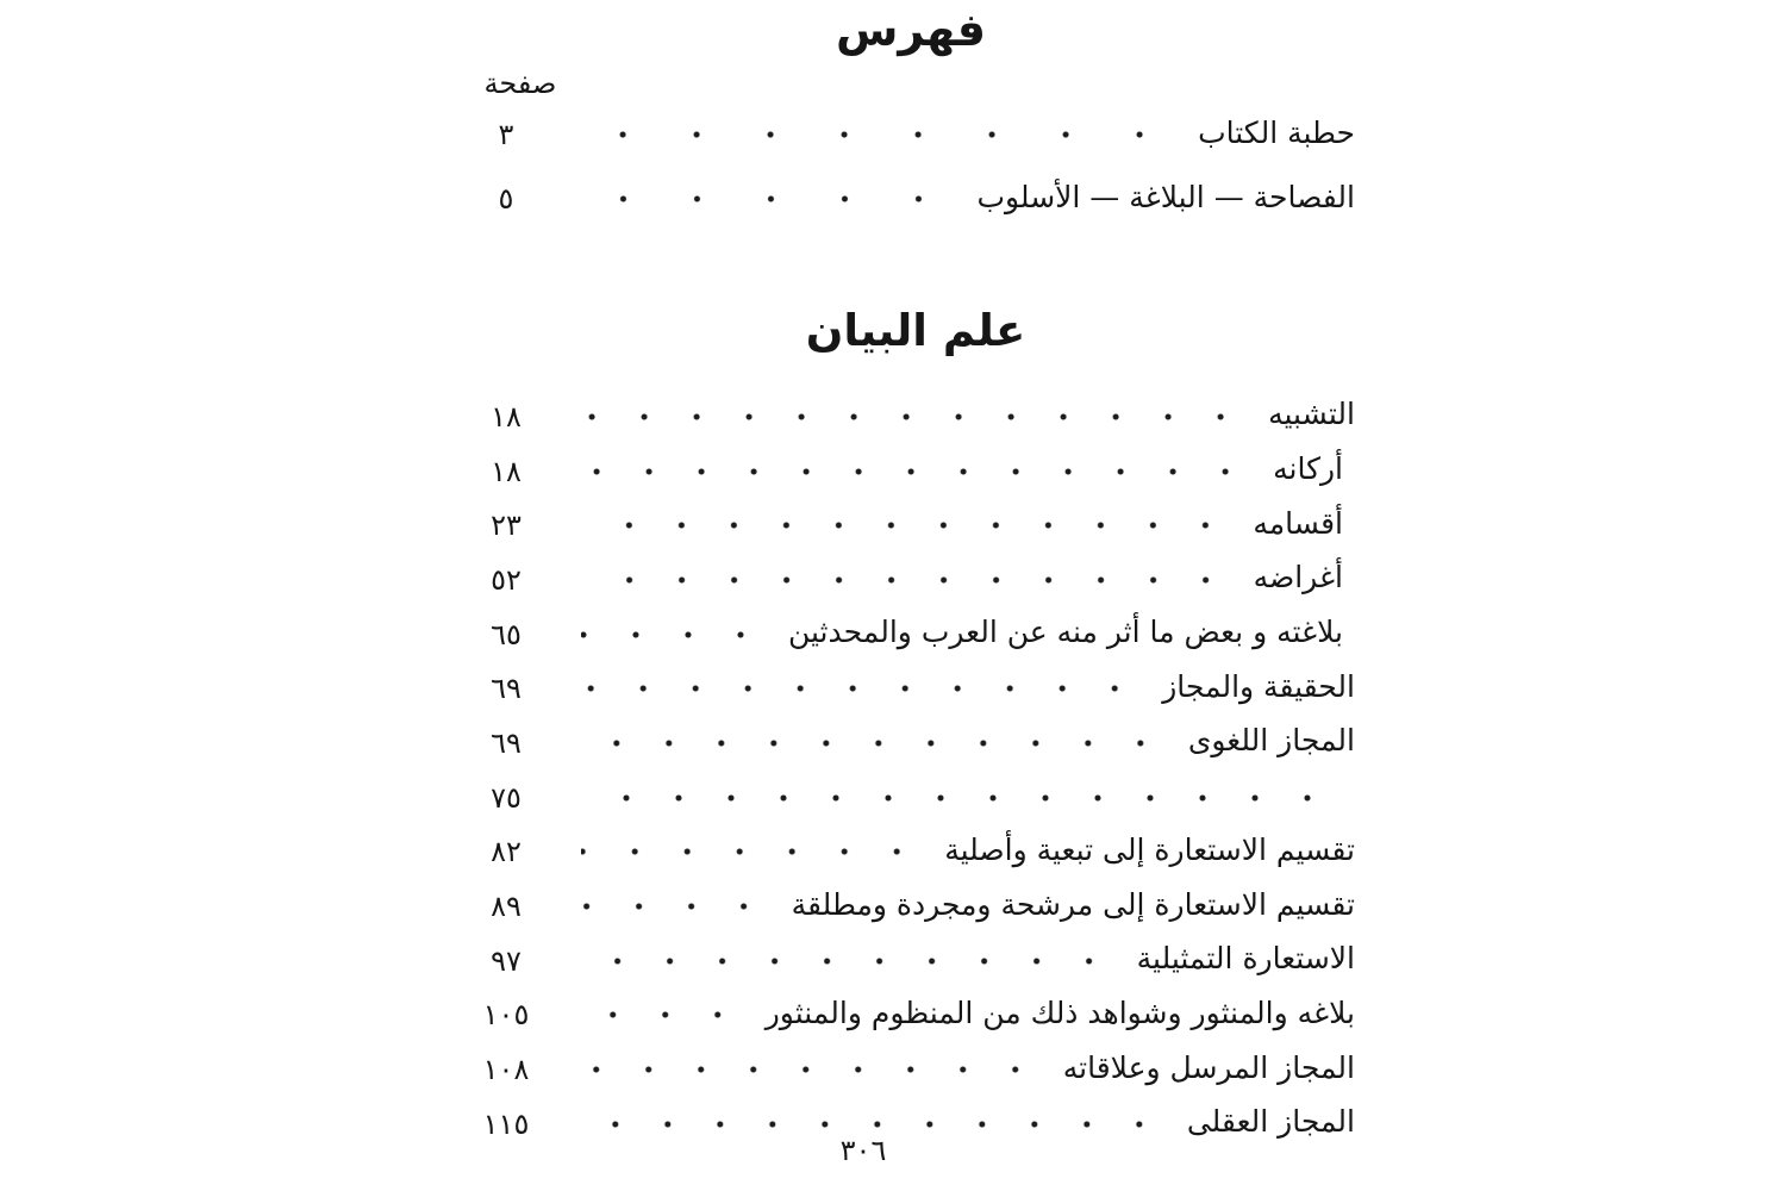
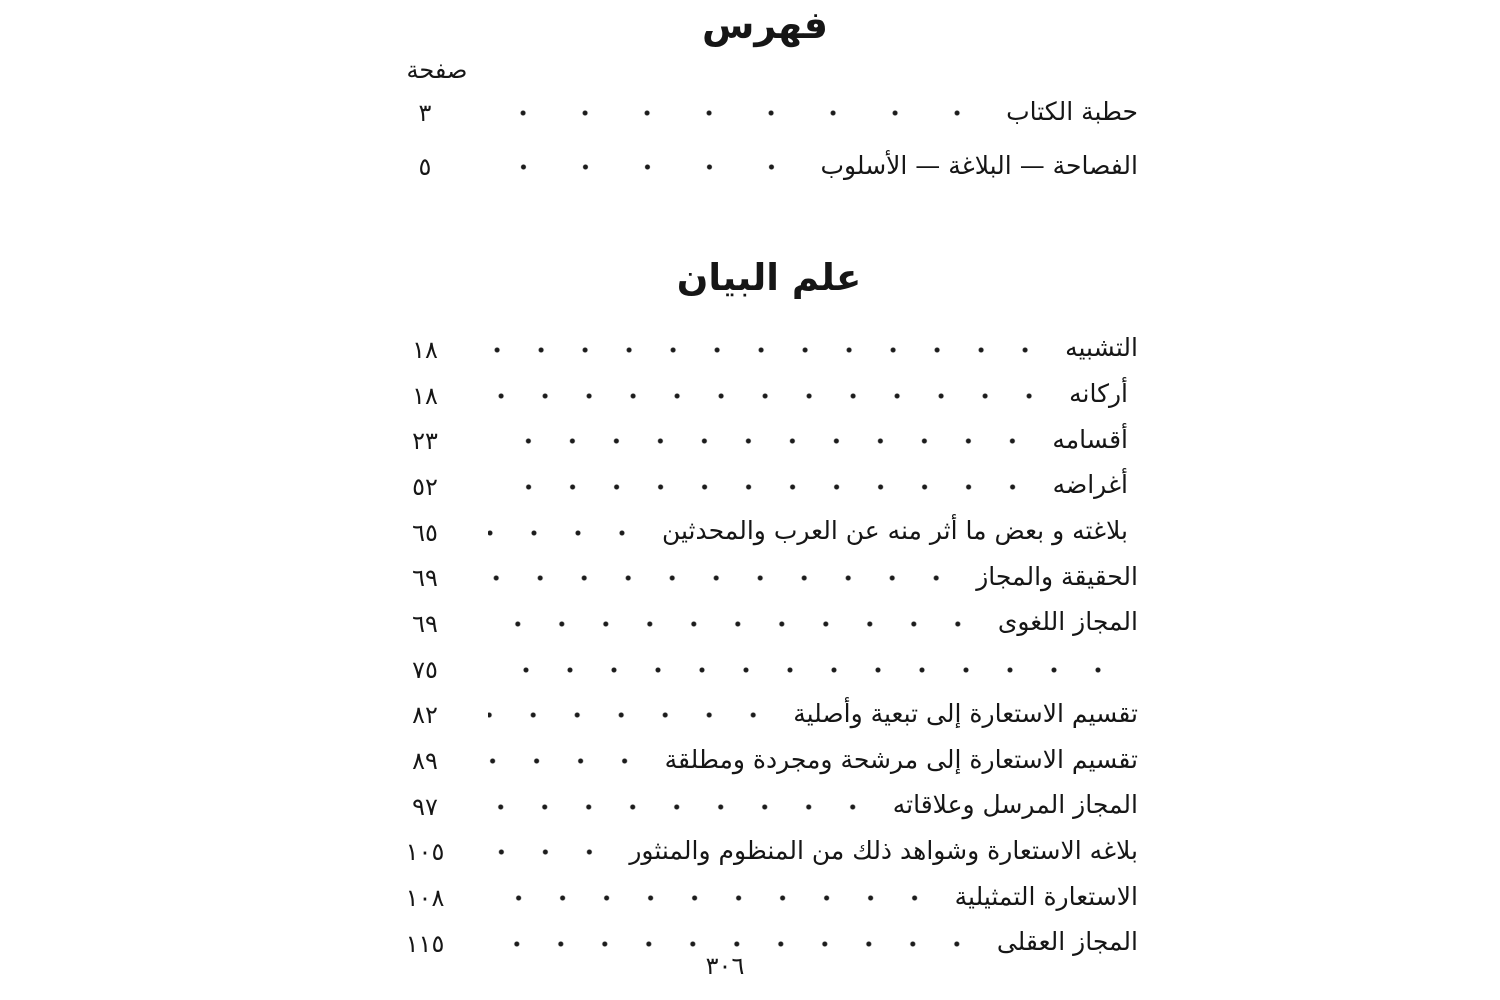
  فهرس
  صفحة
  حطبة الكتاب
  ٣
  الفصاحة — البلاغة — الأسلوب
  ٥
  علم البيان
  التشبيه
  ١٨
  أركانه
  ١٨
  أقسامه
  ٢٣
  أغراضه
  ٥٢
  بلاغته و بعض ما أثر منه عن العرب والمحدثين
  ٦٥
  الحقيقة والمجاز
  ٦٩
  المجاز اللغوى
  ٦٩
  ٧٥
  تقسيم الاستعارة إلى تبعية وأصلية
  ٨٢
  تقسيم الاستعارة إلى مرشحة ومجردة ومطلقة
  ٨٩
- الاستعارة التمثيلية
+ المجاز المرسل وعلاقاته
  ٩٧
- بلاغه والمنثور وشواهد ذلك من المنظوم والمنثور
+ بلاغه الاستعارة وشواهد ذلك من المنظوم والمنثور
  ١٠٥
- المجاز المرسل وعلاقاته
+ الاستعارة التمثيلية
  ١٠٨
  المجاز العقلى
  ١١٥
  ٣٠٦
